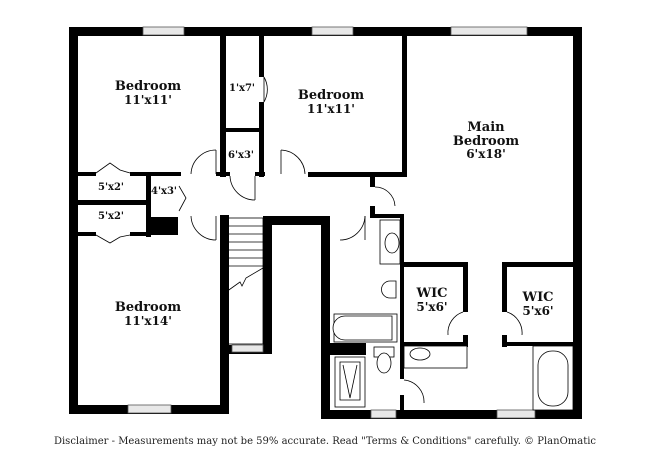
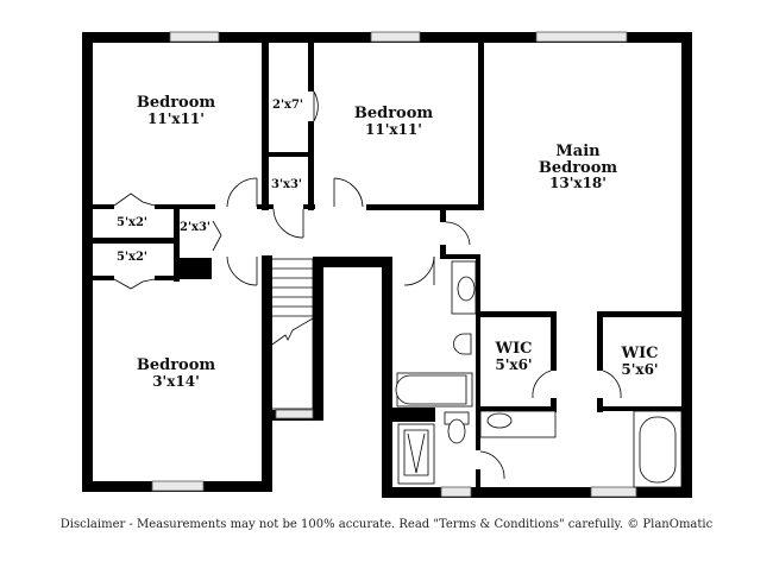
  Bedroom
  11'x11'
  Bedroom
  11'x11'
  Main
  Bedroom
- 6'x18'
+ 13'x18'
  Bedroom
- 11'x14'
+ 3'x14'
  WIC
  5'x6'
  WIC
  5'x6'
- 1'x7'
+ 2'x7'
- 6'x3'
+ 3'x3'
  5'x2'
  5'x2'
- 4'x3'
+ 2'x3'
- Disclaimer - Measurements may not be 59% accurate. Read "Terms & Conditions" carefully. © PlanOmatic
+ Disclaimer - Measurements may not be 100% accurate. Read "Terms & Conditions" carefully. © PlanOmatic
